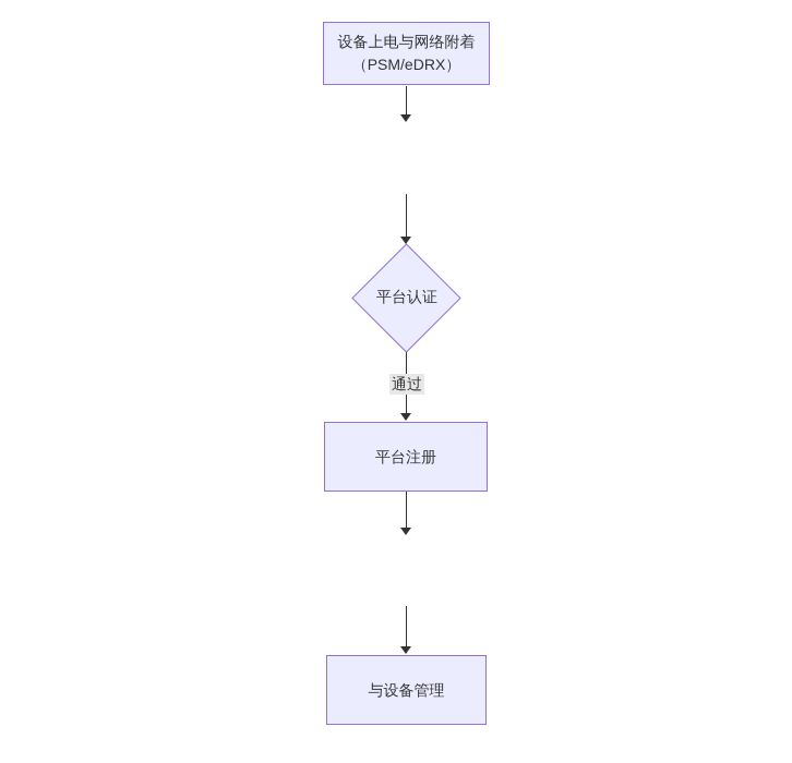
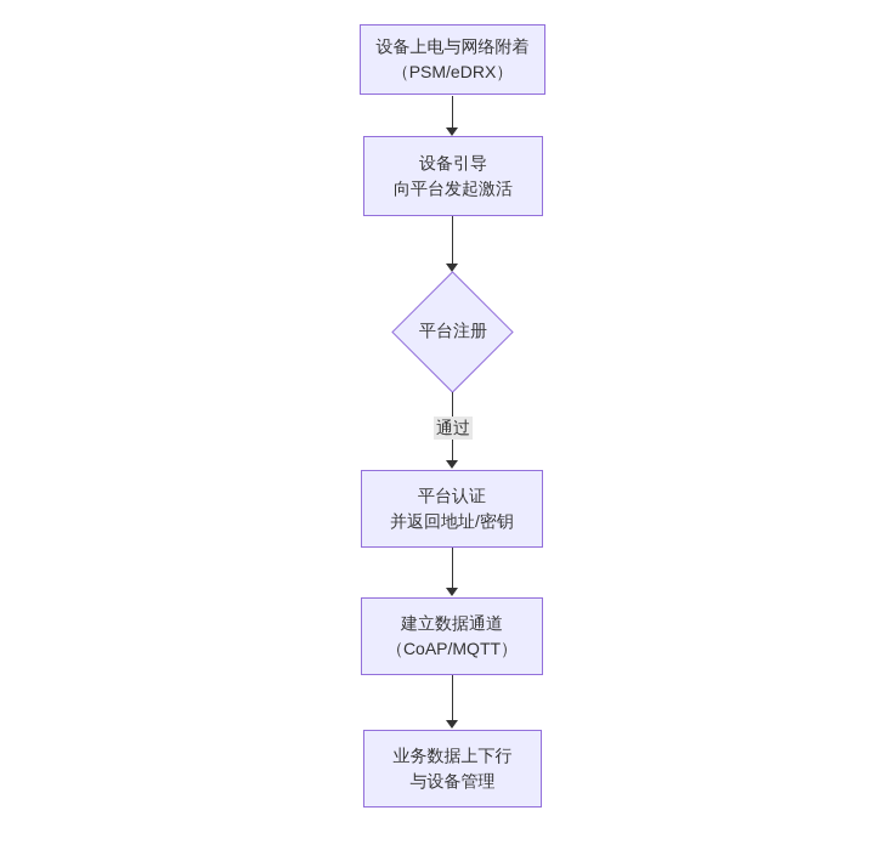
  设备上电与网络附着
  （PSM/eDRX）
+ 设备引导
+ 向平台发起激活
- 平台认证
+ 平台注册
  通过
- 平台注册
+ 平台认证
+ 并返回地址/密钥
+ 建立数据通道
+ （CoAP/MQTT）
+ 业务数据上下行
  与设备管理
